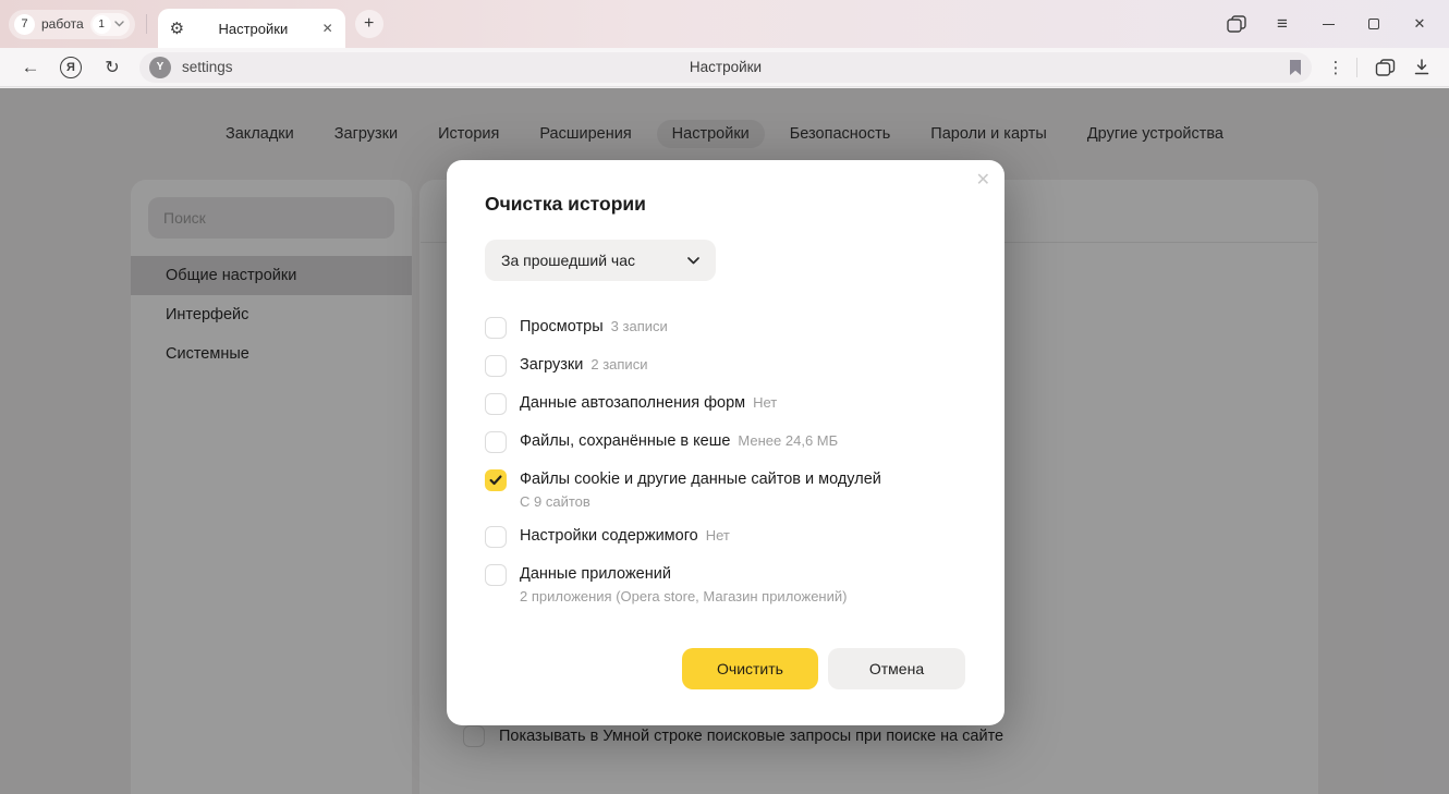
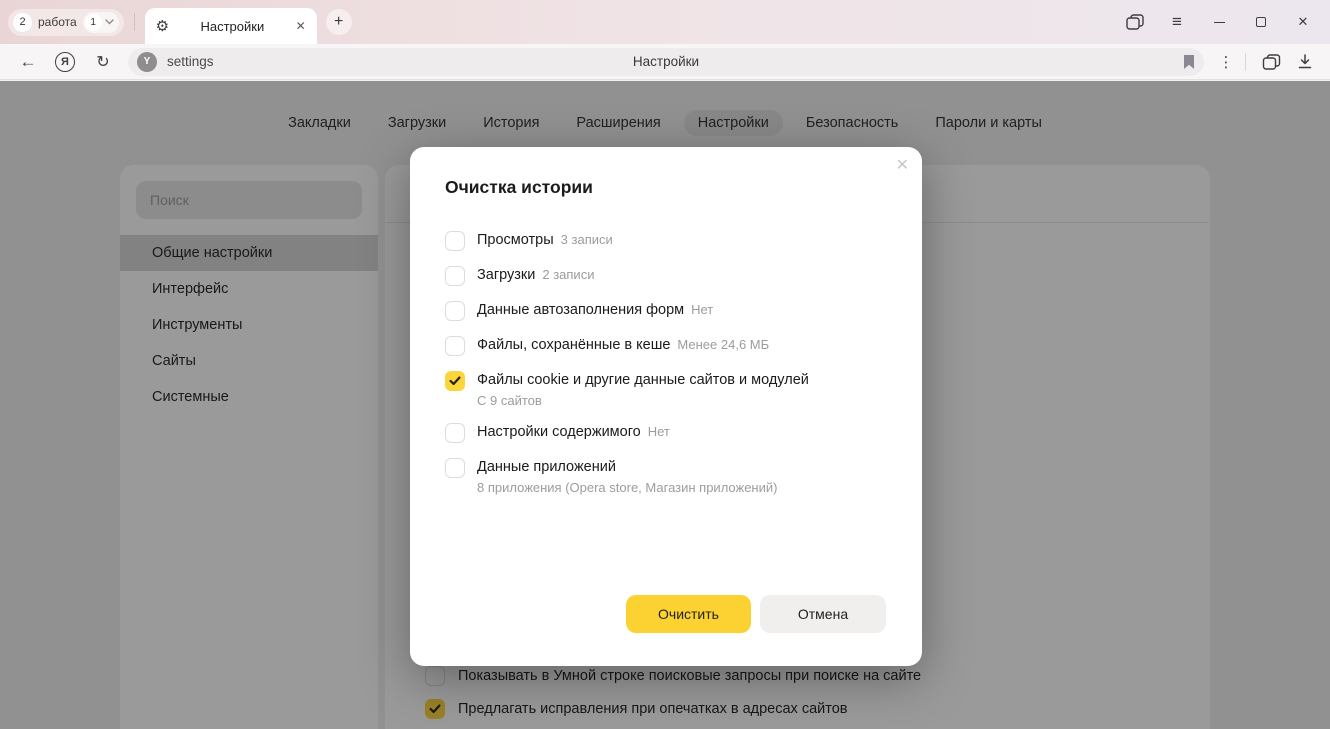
- 7
+ 2
  работа
  1
  ⚙
  Настройки
  ✕
  +
  ≡
  ✕
  ←
  Я
  ↻
  Настройки
  Y
  settings
  ⋮
  Закладки
  Загрузки
  История
  Расширения
  Настройки
  Безопасность
  Пароли и карты
- Другие устройства
  Поиск
  Общие настройки
  Интерфейс
+ Инструменты
+ Сайты
  Системные
  Показывать в Умной строке поисковые запросы при поиске на сайте
+ Предлагать исправления при опечатках в адресах сайтов
  ✕
  Очистка истории
- За прошедший час
  Просмотры 3 записи
  Загрузки 2 записи
  Данные автозаполнения форм Нет
  Файлы, сохранённые в кеше Менее 24,6 МБ
  Файлы cookie и другие данные сайтов и модулей
  С 9 сайтов
  Настройки содержимого Нет
  Данные приложений
- 2 приложения (Opera store, Магазин приложений)
+ 8 приложения (Opera store, Магазин приложений)
  Очистить
  Отмена
